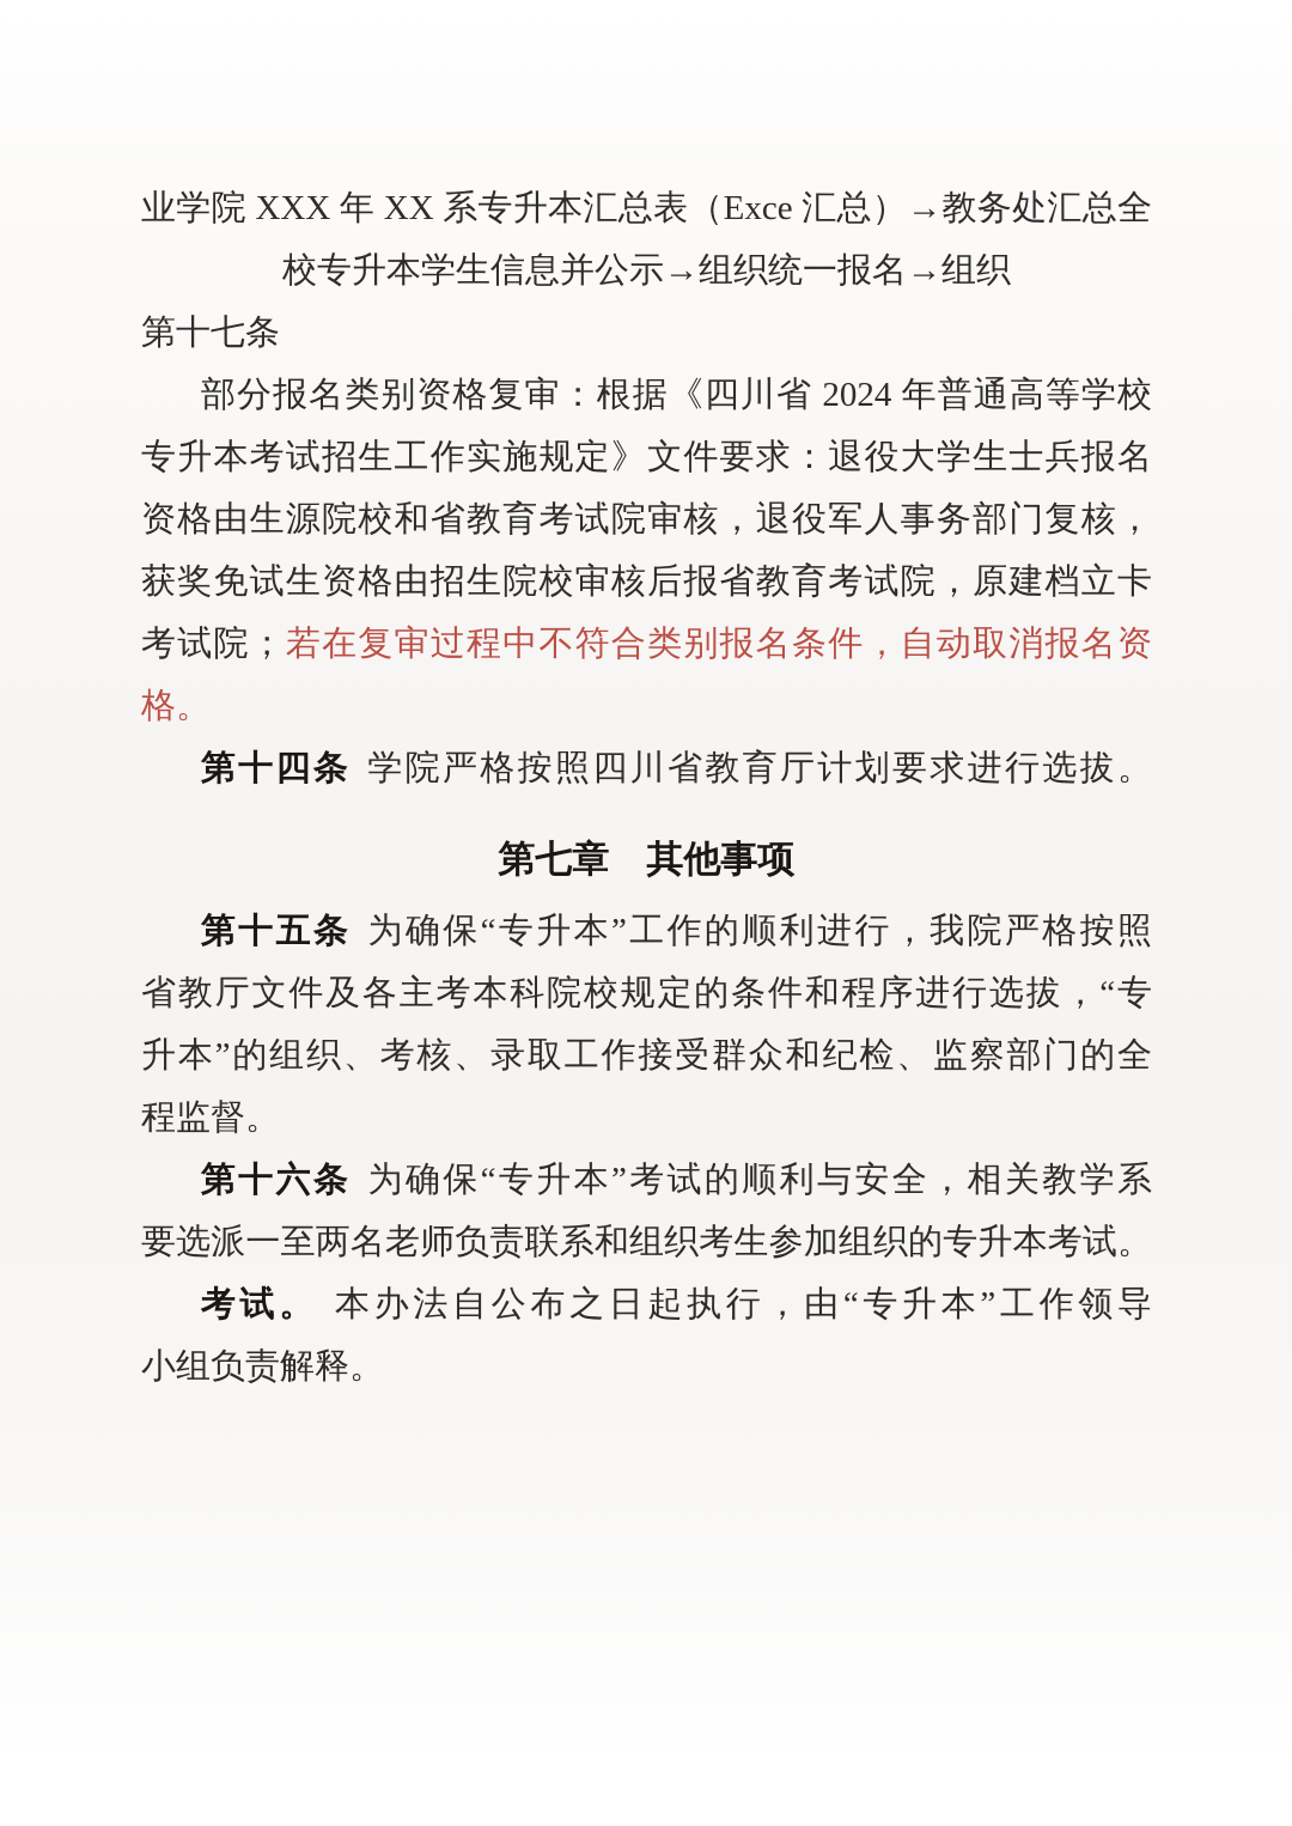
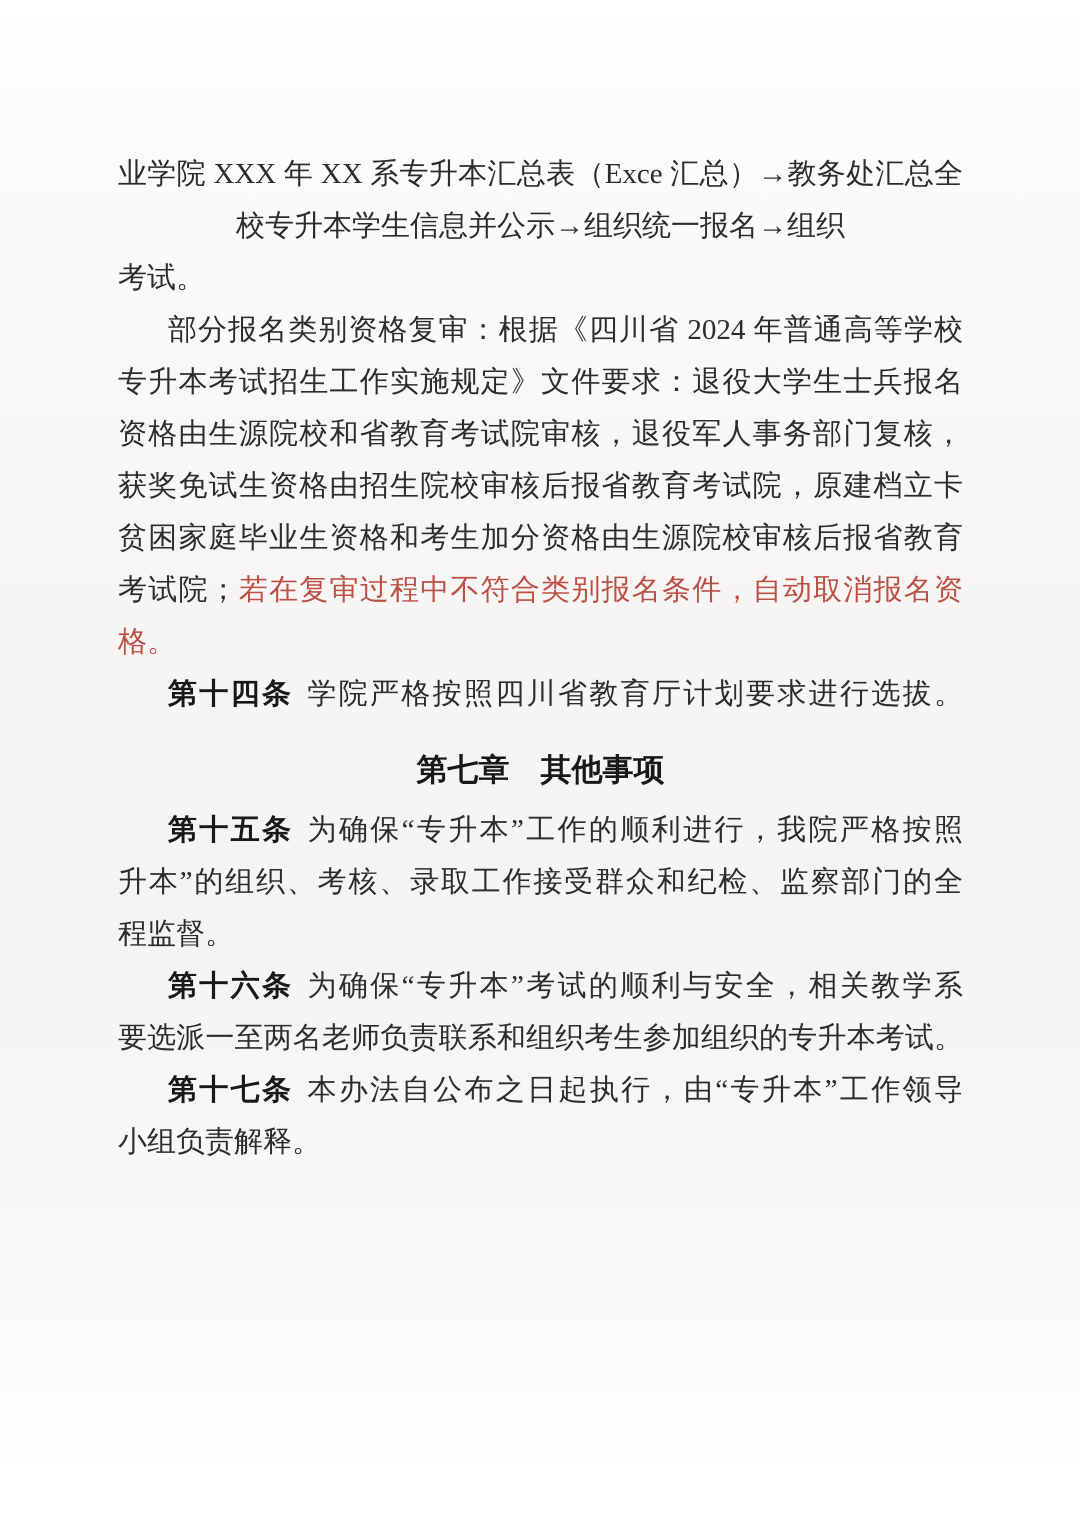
  业学院 XXX 年 XX 系专升本汇总表（Exce 汇总）→教务处汇总全
  校专升本学生信息并公示→组织统一报名→组织
- 第十七条
+ 考试。
  部分报名类别资格复审：根据《四川省 2024 年普通高等学校
  专升本考试招生工作实施规定》文件要求：退役大学生士兵报名
  资格由生源院校和省教育考试院审核，退役军人事务部门复核，
  获奖免试生资格由招生院校审核后报省教育考试院，原建档立卡
+ 贫困家庭毕业生资格和考生加分资格由生源院校审核后报省教育
  考试院；若在复审过程中不符合类别报名条件，自动取消报名资
  格。
  第十四条 学院严格按照四川省教育厅计划要求进行选拔。
  第七章 其他事项
  第十五条 为确保“专升本”工作的顺利进行，我院严格按照
- 省教厅文件及各主考本科院校规定的条件和程序进行选拔，“专
  升本”的组织、考核、录取工作接受群众和纪检、监察部门的全
  程监督。
  第十六条 为确保“专升本”考试的顺利与安全，相关教学系
  要选派一至两名老师负责联系和组织考生参加组织的专升本考试。
- 考试。 本办法自公布之日起执行，由“专升本”工作领导
+ 第十七条 本办法自公布之日起执行，由“专升本”工作领导
  小组负责解释。
